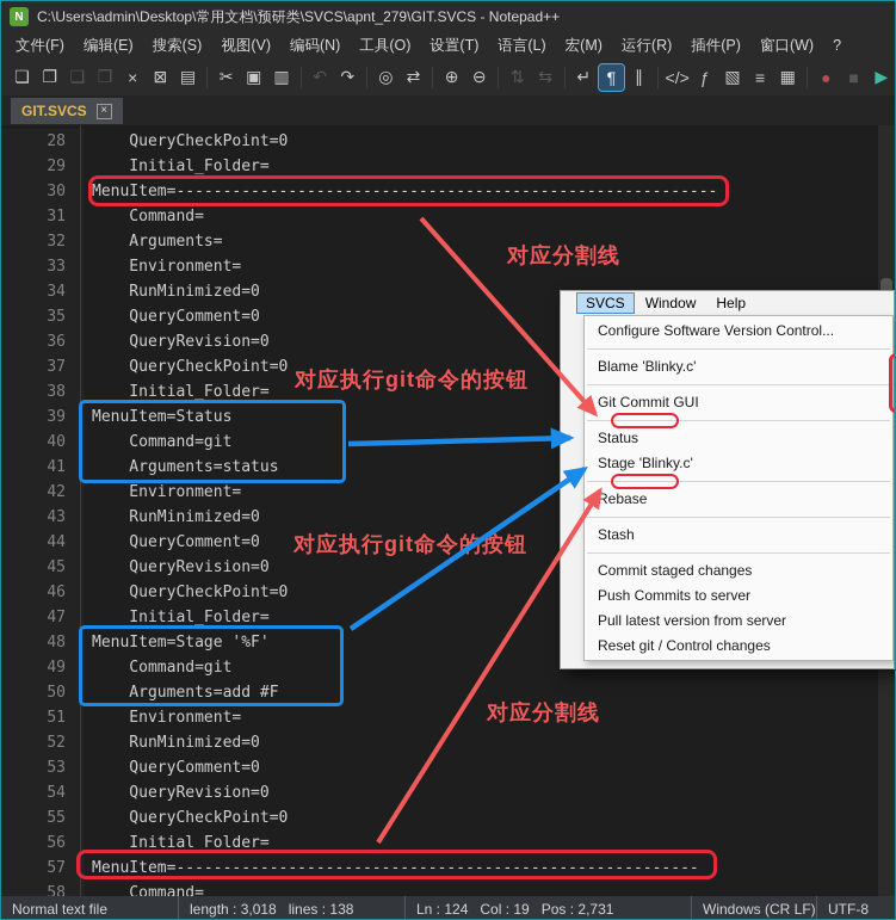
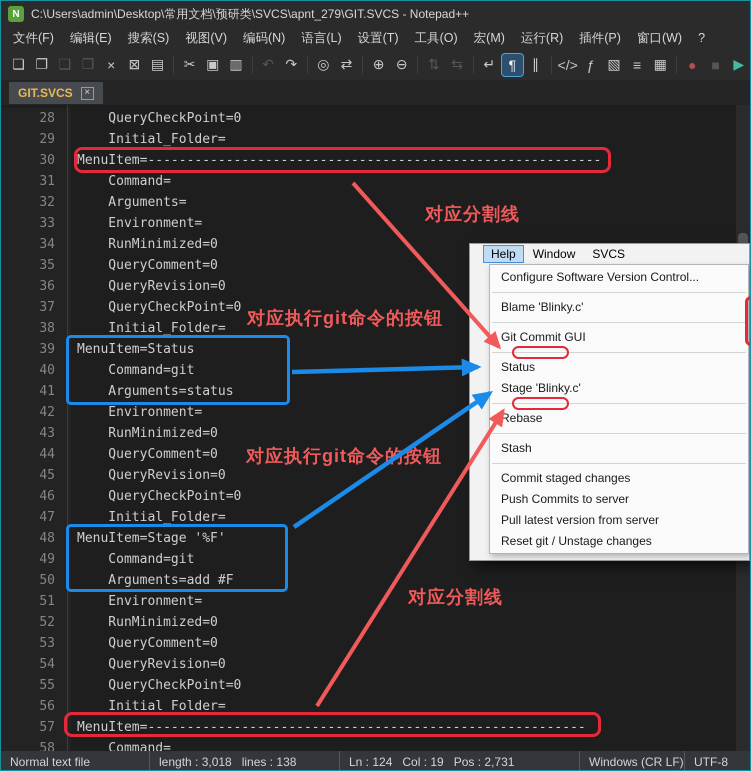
  N
  C:\Users\admin\Desktop\常用文档\预研类\SVCS\apnt_279\GIT.SVCS - Notepad++
  文件(F)
  编辑(E)
  搜索(S)
  视图(V)
  编码(N)
- 工具(O)
+ 语言(L)
  设置(T)
- 语言(L)
+ 工具(O)
  宏(M)
  运行(R)
  插件(P)
  窗口(W)
  ?
  ❏
  ❐
  ❑
  ❒
  ×
  ⊠
  ▤
  ✂
  ▣
  ▥
  ↶
  ↷
  ◎
  ⇄
  ⊕
  ⊖
  ⇅
  ⇆
  ↵
  ¶
  ∥
  </>
  ƒ
  ▧
  ≡
  ▦
  ●
  ■
  ▶
  GIT.SVCS
  ×
  28
  QueryCheckPoint=0
  29
  Initial_Folder=
  30
  MenuItem=----------------------------------------------------------
  31
  Command=
  32
  Arguments=
  33
  Environment=
  34
  RunMinimized=0
  35
  QueryComment=0
  36
  QueryRevision=0
  37
  QueryCheckPoint=0
  38
  Initial_Folder=
  39
  MenuItem=Status
  40
  Command=git
  41
  Arguments=status
  42
  Environment=
  43
  RunMinimized=0
  44
  QueryComment=0
  45
  QueryRevision=0
  46
  QueryCheckPoint=0
  47
  Initial_Folder=
  48
  MenuItem=Stage '%F'
  49
  Command=git
  50
  Arguments=add #F
  51
  Environment=
  52
  RunMinimized=0
  53
  QueryComment=0
  54
  QueryRevision=0
  55
  QueryCheckPoint=0
  56
  Initial_Folder=
  57
  MenuItem=--------------------------------------------------------
  58
  Command=
  Normal text file
  length : 3,018 lines : 138
  Ln : 124 Col : 19 Pos : 2,731
  Windows (CR LF)
  UTF-8
- SVCS
+ Help
  Window
- Help
+ SVCS
  Configure Software Version Control...
  Blame 'Blinky.c'
  Git Commit GUI
  Status
  Stage 'Blinky.c'
  Rebase
  Stash
  Commit staged changes
  Push Commits to server
  Pull latest version from server
- Reset git / Control changes
+ Reset git / Unstage changes
  对应分割线
  对应执行git命令的按钮
  对应执行git命令按钮
  对应分割线
